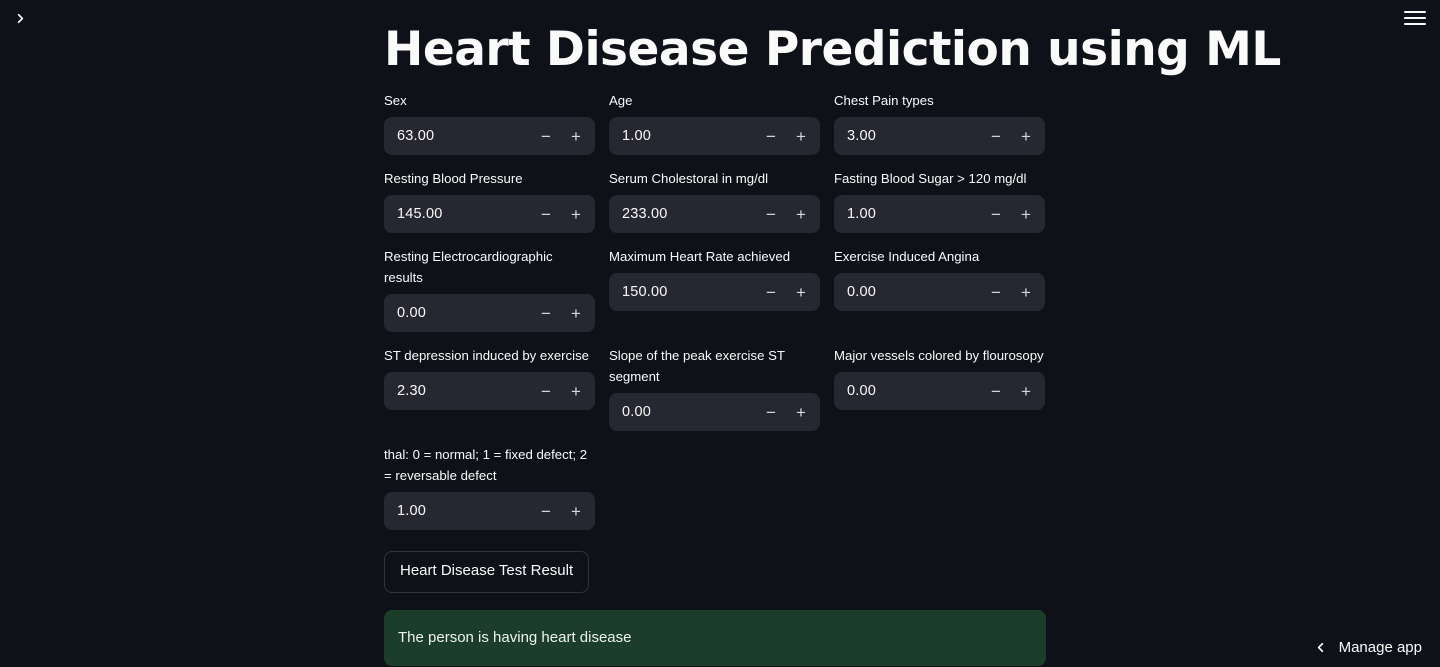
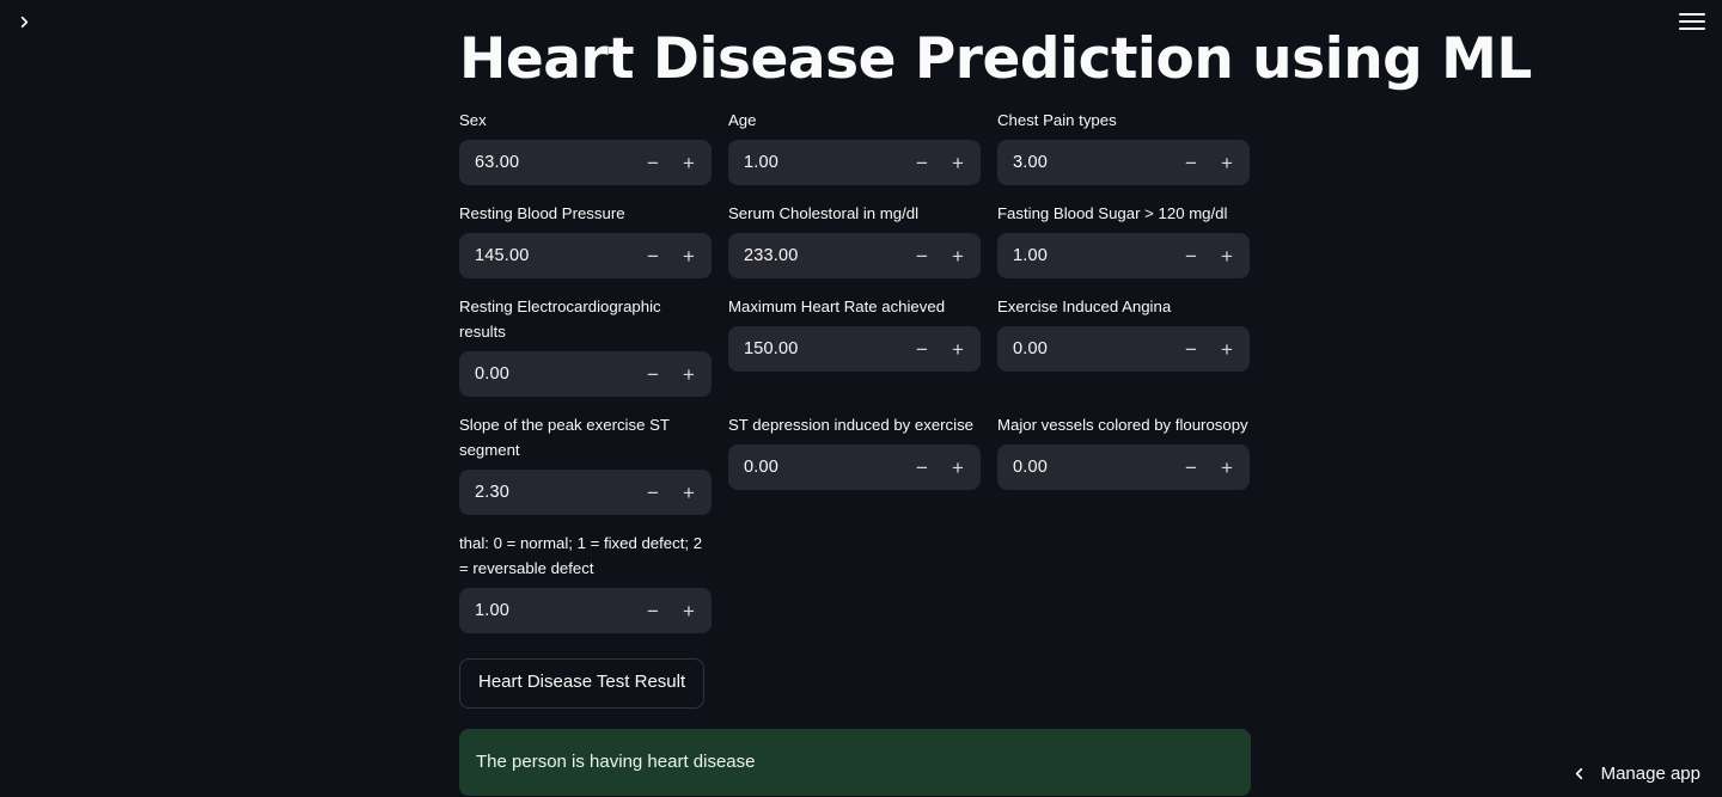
  Heart Disease Prediction using ML
  Sex
  63.00
  −
  +
  Age
  1.00
  −
  +
  Chest Pain types
  3.00
  −
  +
  Resting Blood Pressure
  145.00
  −
  +
  Serum Cholestoral in mg/dl
  233.00
  −
  +
  Fasting Blood Sugar > 120 mg/dl
  1.00
  −
  +
  Resting Electrocardiographic results
  0.00
  −
  +
  Maximum Heart Rate achieved
  150.00
  −
  +
  Exercise Induced Angina
  0.00
  −
  +
- ST depression induced by exercise
+ Slope of the peak exercise ST segment
  2.30
  −
  +
- Slope of the peak exercise ST segment
+ ST depression induced by exercise
  0.00
  −
  +
  Major vessels colored by flourosopy
  0.00
  −
  +
  thal: 0 = normal; 1 = fixed defect; 2 = reversable defect
  1.00
  −
  +
  Heart Disease Test Result
  The person is having heart disease
  Manage app
